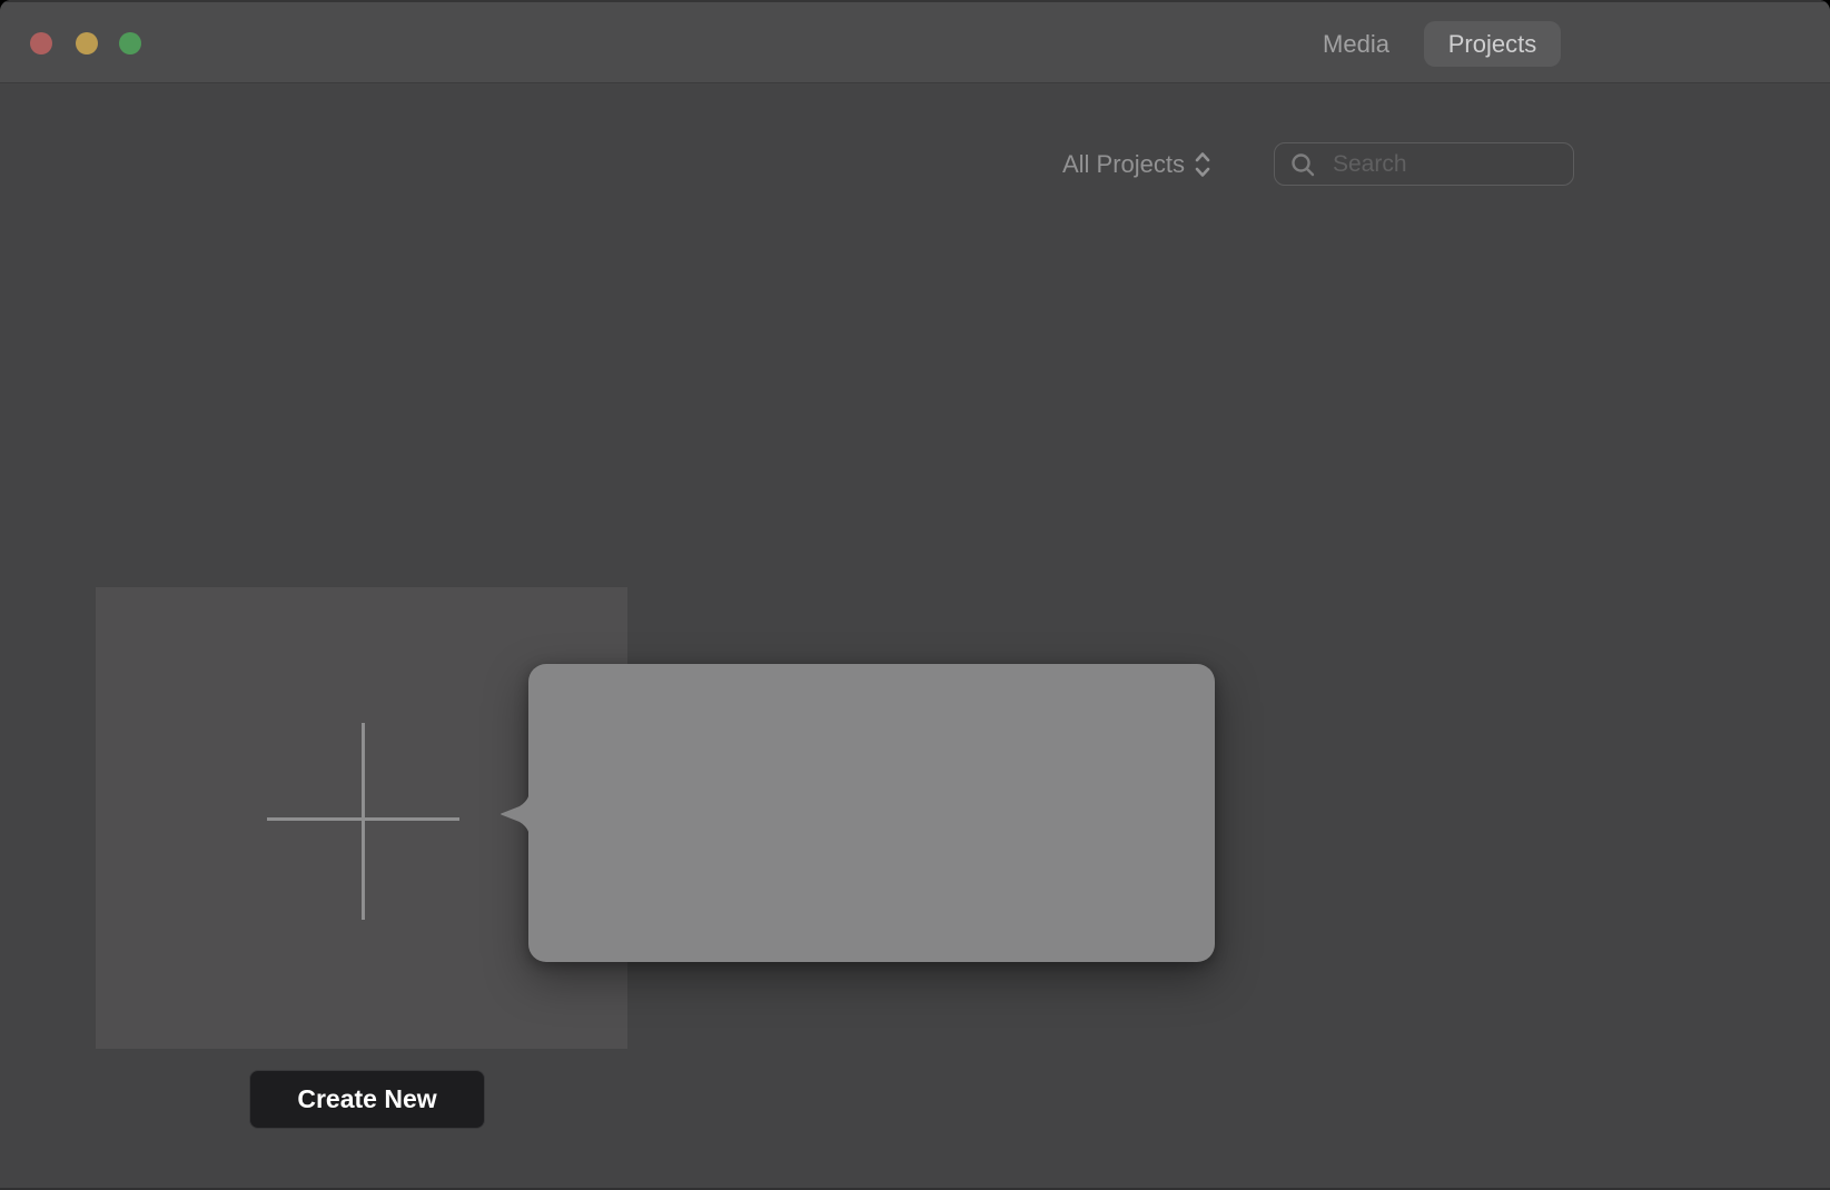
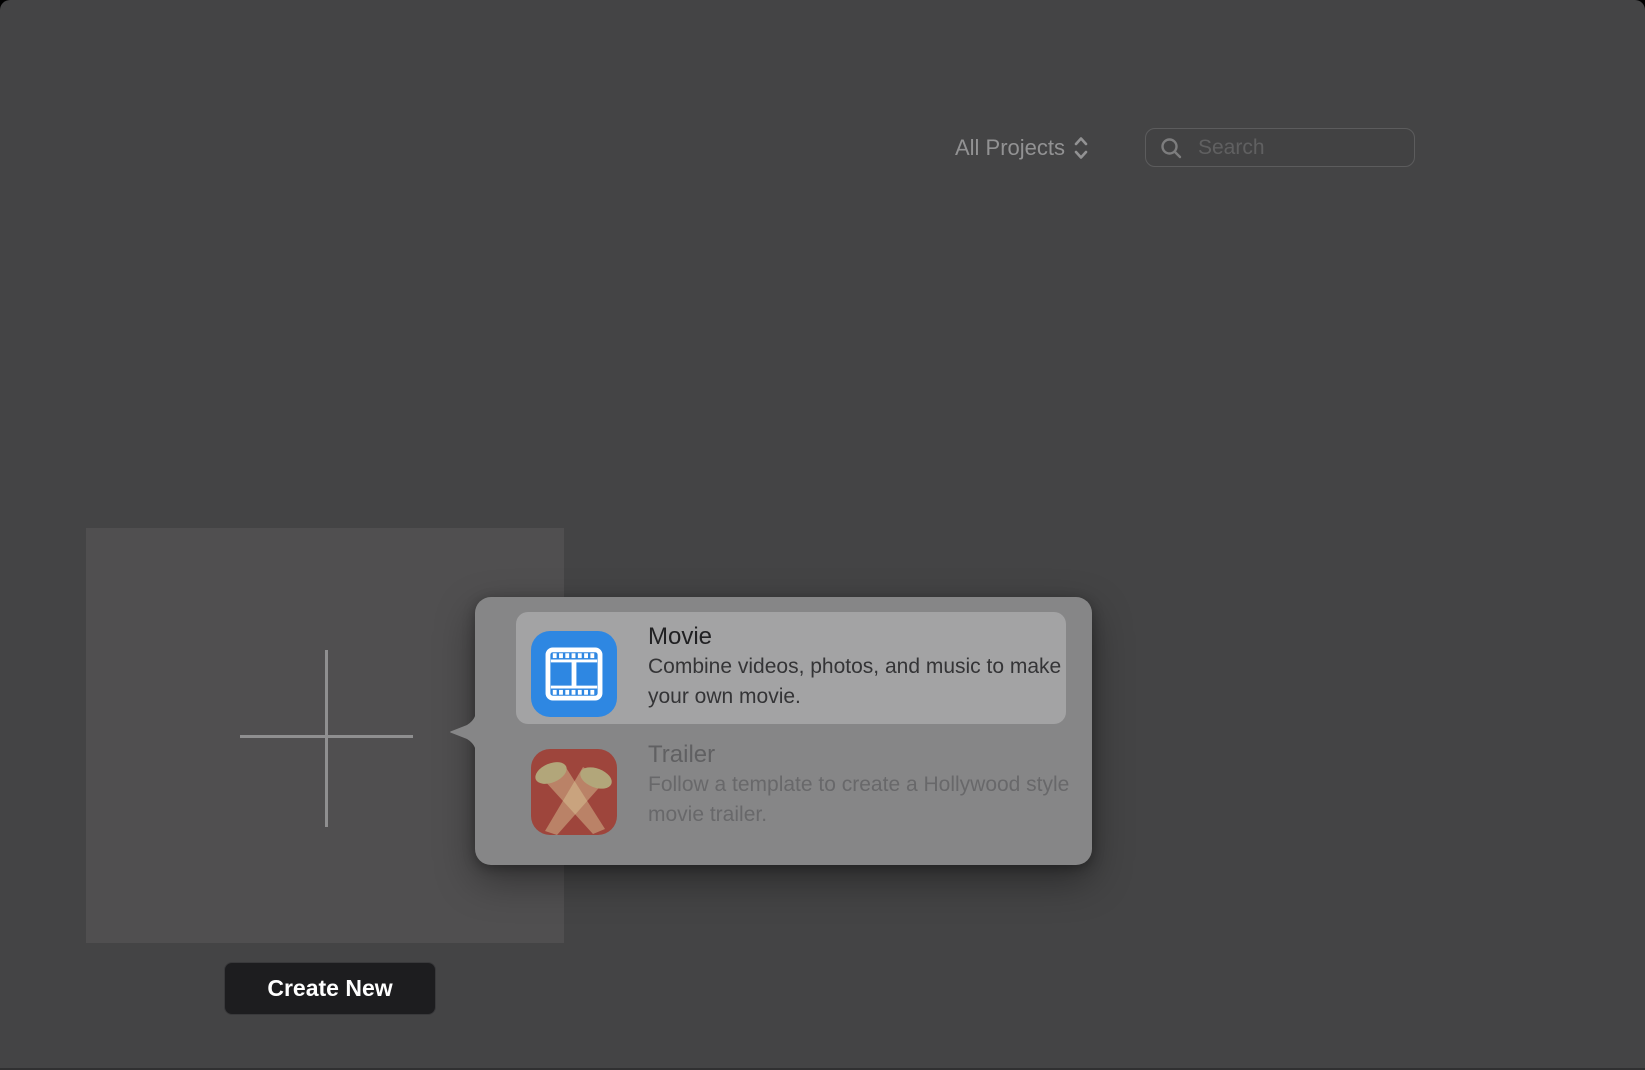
- Media
- Projects
  All Projects
  Search
  Create New
+ Movie
+ Combine videos, photos, and music to make your own movie.
+ Trailer
+ Follow a template to create a Hollywood style movie trailer.
